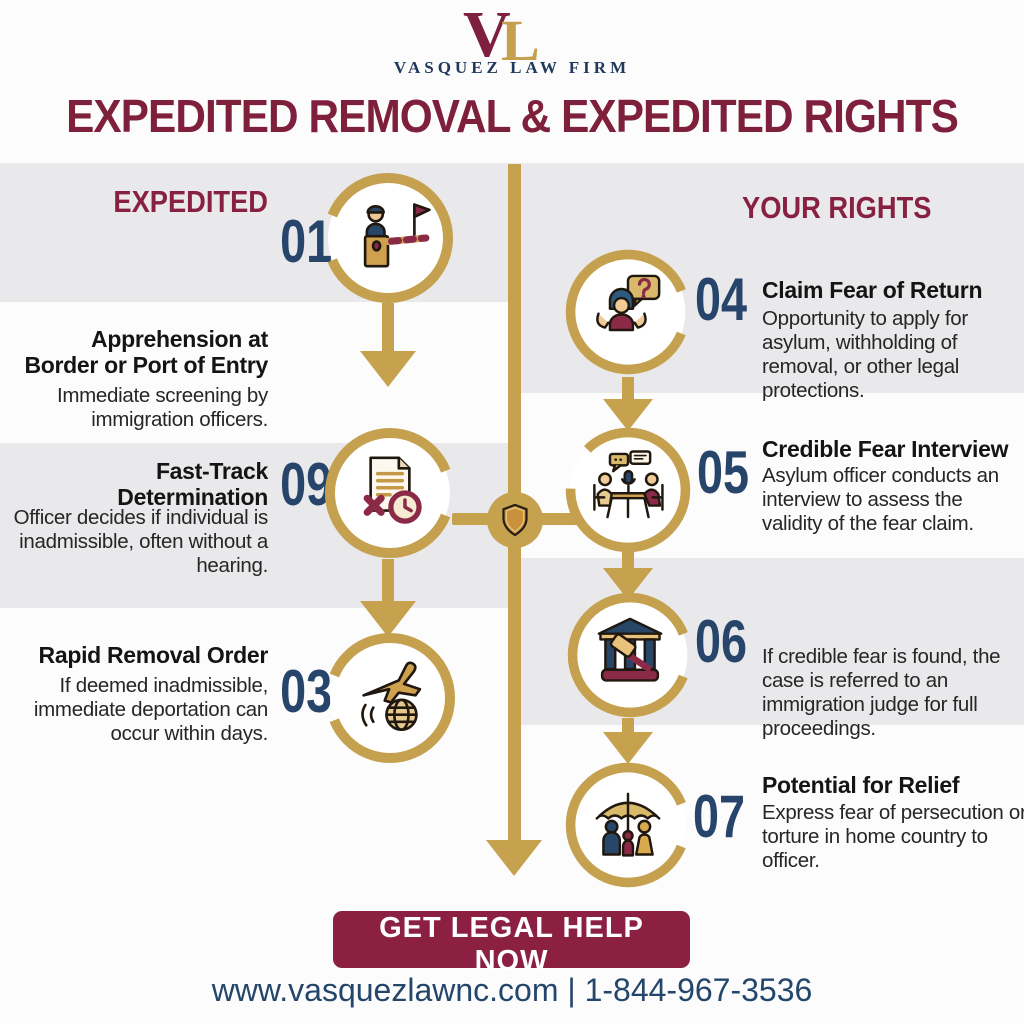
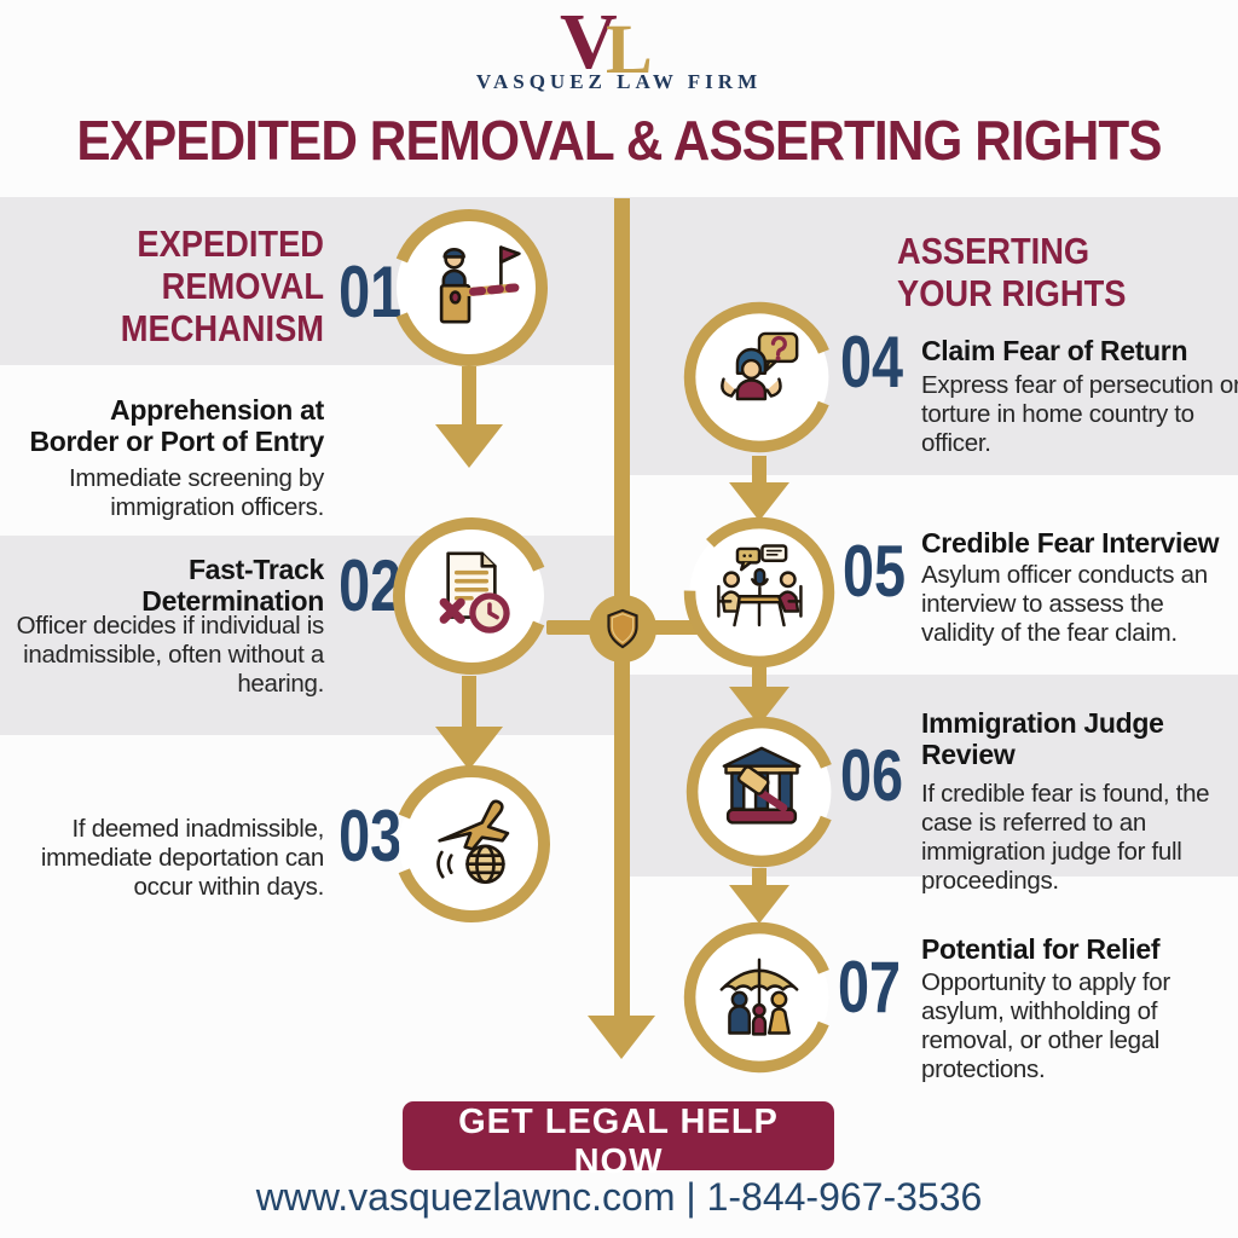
  V
  L
  VASQUEZ LAW FIRM
- EXPEDITED REMOVAL & EXPEDITED RIGHTS
+ EXPEDITED REMOVAL & ASSERTING RIGHTS
  EXPEDITED
+ REMOVAL
+ MECHANISM
  01
  Apprehension at Border or Port of Entry
  Immediate screening by immigration officers.
- 09
+ 02
  Fast-Track Determination
  Officer decides if individual is inadmissible, often without a hearing.
  03
- Rapid Removal Order
  If deemed inadmissible, immediate deportation can occur within days.
+ ASSERTING
  YOUR RIGHTS
  04
  Claim Fear of Return
- Opportunity to apply for asylum, withholding of removal, or other legal protections.
+ Express fear of persecution or torture in home country to officer.
  05
  Credible Fear Interview
  Asylum officer conducts an interview to assess the validity of the fear claim.
  06
+ Immigration Judge Review
  If credible fear is found, the case is referred to an immigration judge for full proceedings.
  07
  Potential for Relief
- Express fear of persecution or torture in home country to officer.
+ Opportunity to apply for asylum, withholding of removal, or other legal protections.
  GET LEGAL HELP NOW
  www.vasquezlawnc.com | 1-844-967-3536
